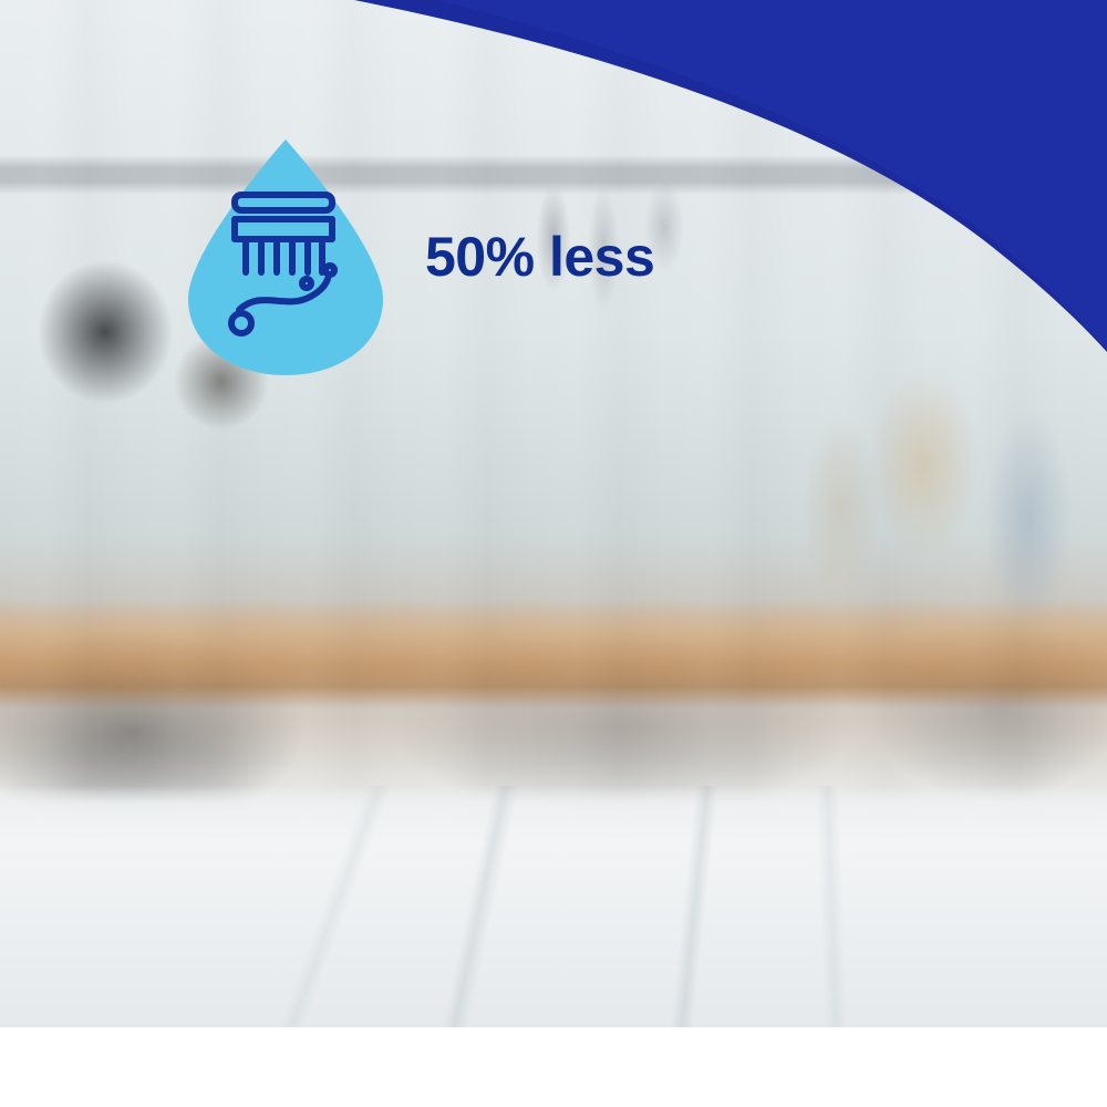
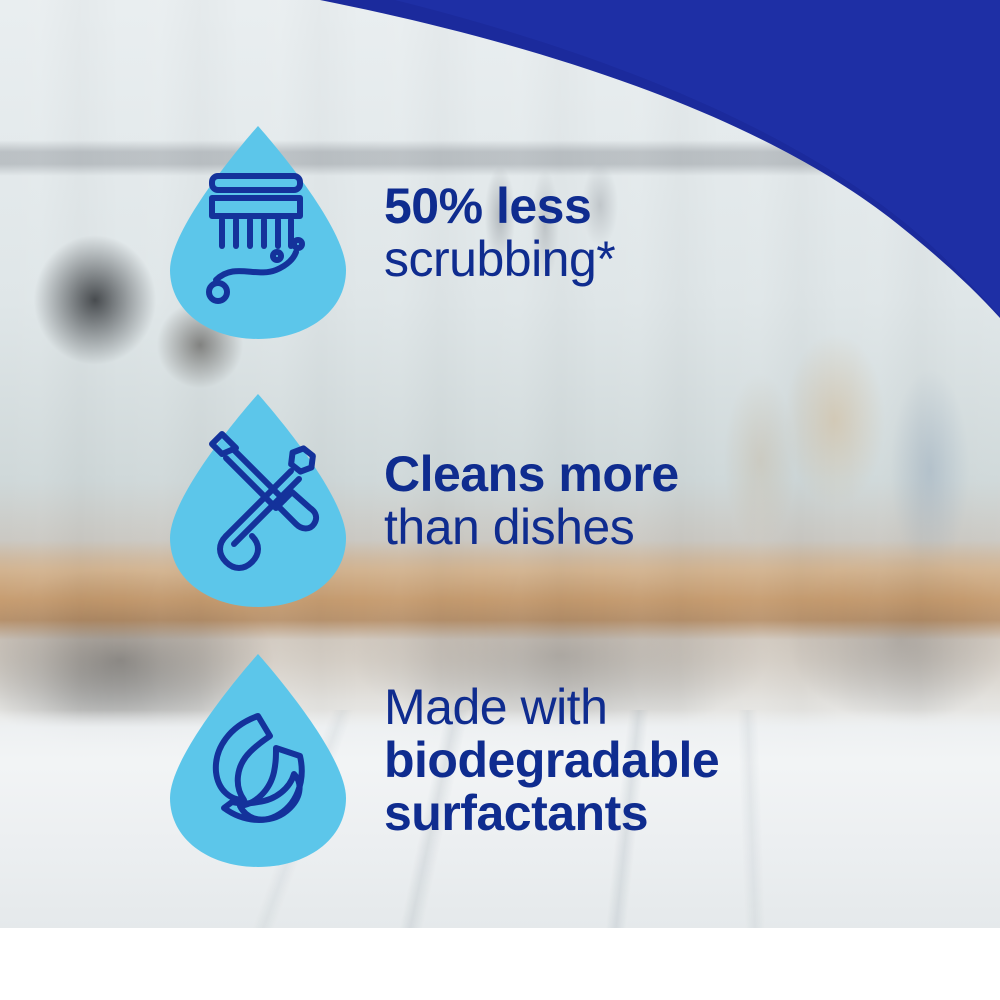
  50% less
+ scrubbing*
+ Cleans more
+ than dishes
+ Made with
+ biodegradable
+ surfactants
